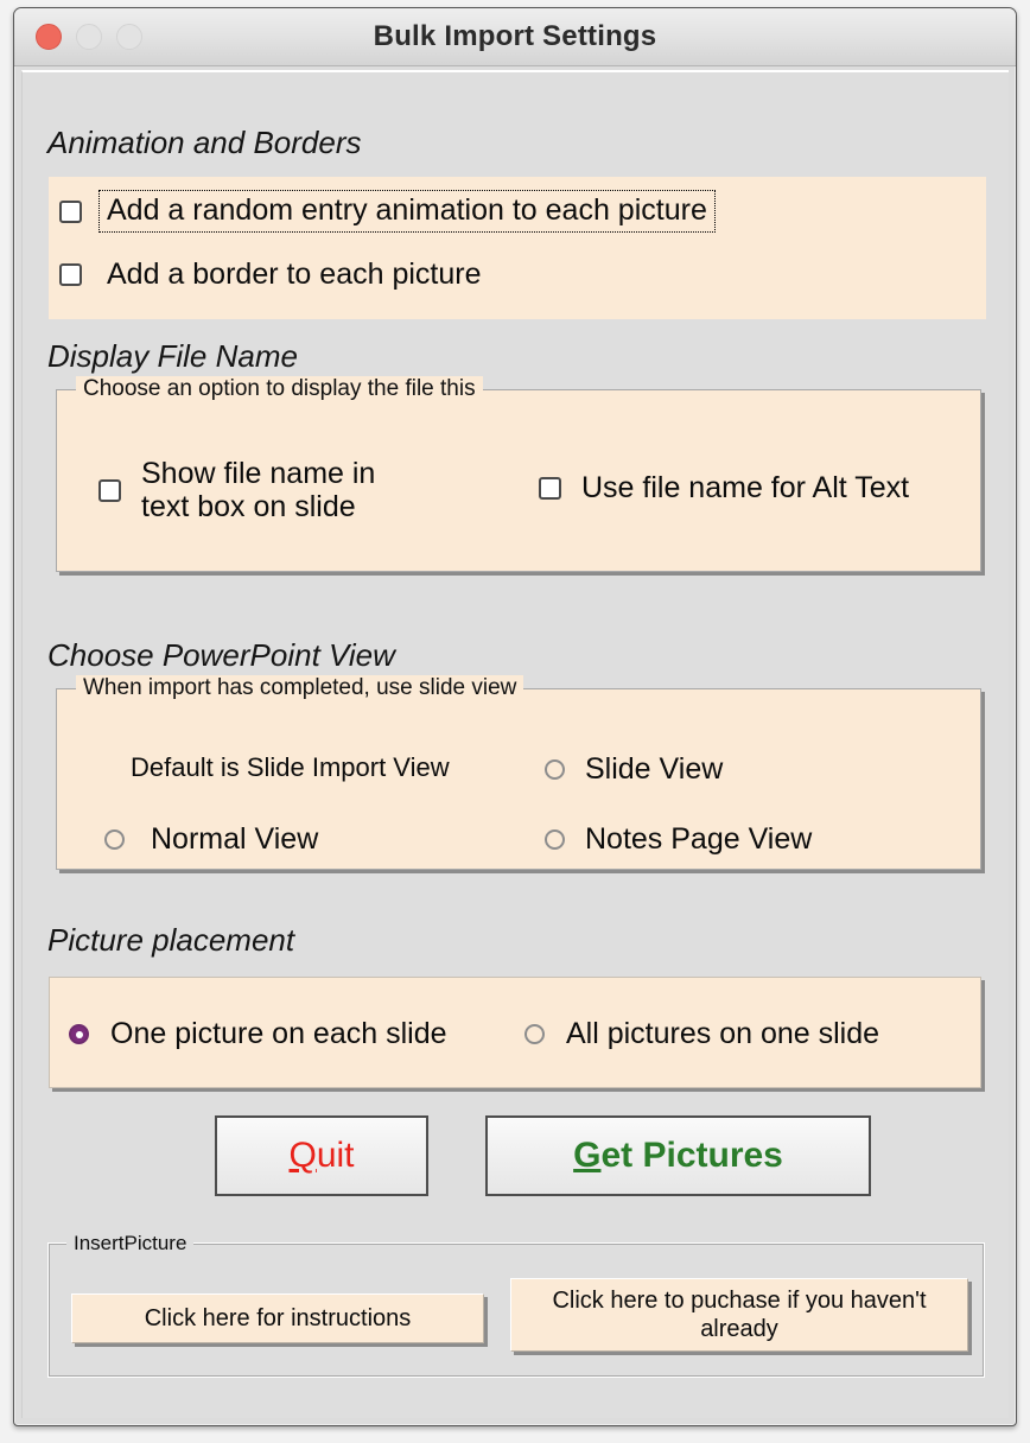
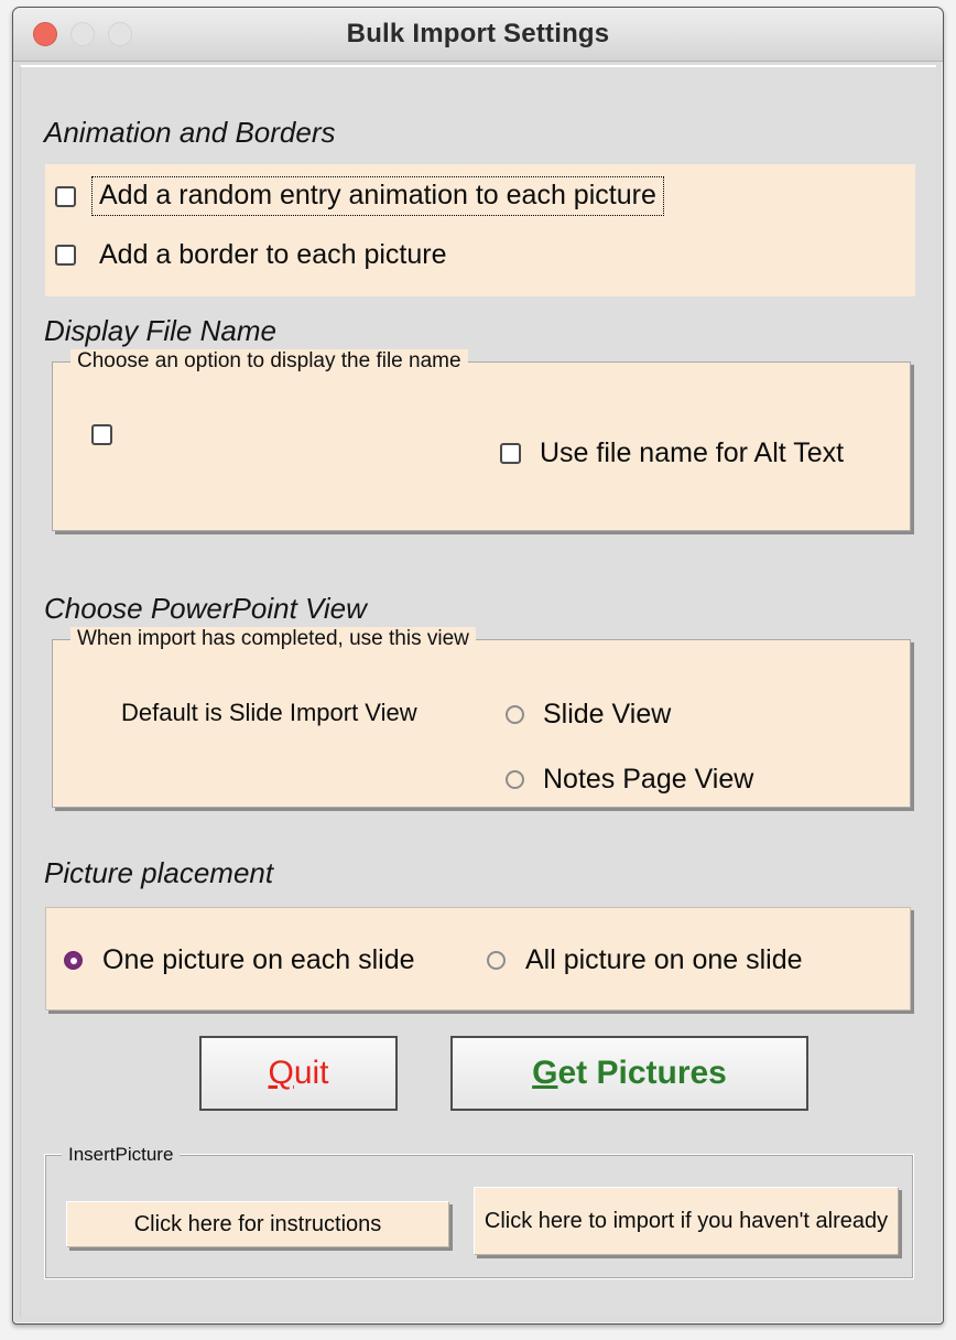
  Bulk Import Settings
  Animation and Borders
  Add a random entry animation to each picture
  Add a border to each picture
  Display File Name
- Choose an option to display the file this
+ Choose an option to display the file name
- Show file name in text box on slide
  Use file name for Alt Text
  Choose PowerPoint View
- When import has completed, use slide view
+ When import has completed, use this view
  Default is Slide Import View
  Slide View
- Normal View
  Notes Page View
  Picture placement
  One picture on each slide
- All pictures on one slide
+ All picture on one slide
  Q
  uit
  G
  et Pictures
  InsertPicture
  Click here for instructions
- Click here to puchase if you haven't already
+ Click here to import if you haven't already
